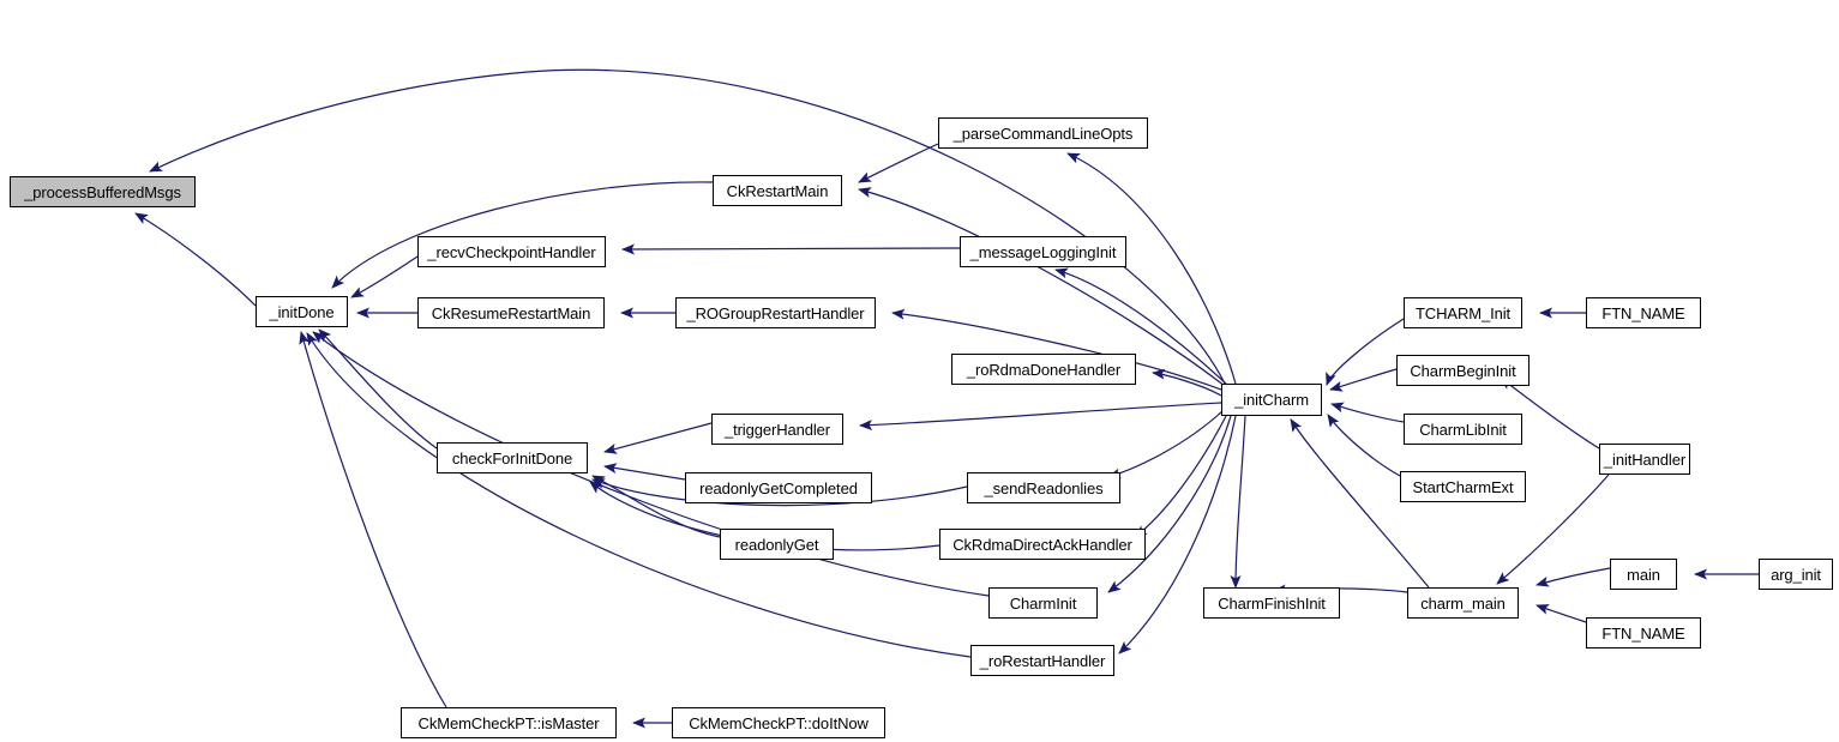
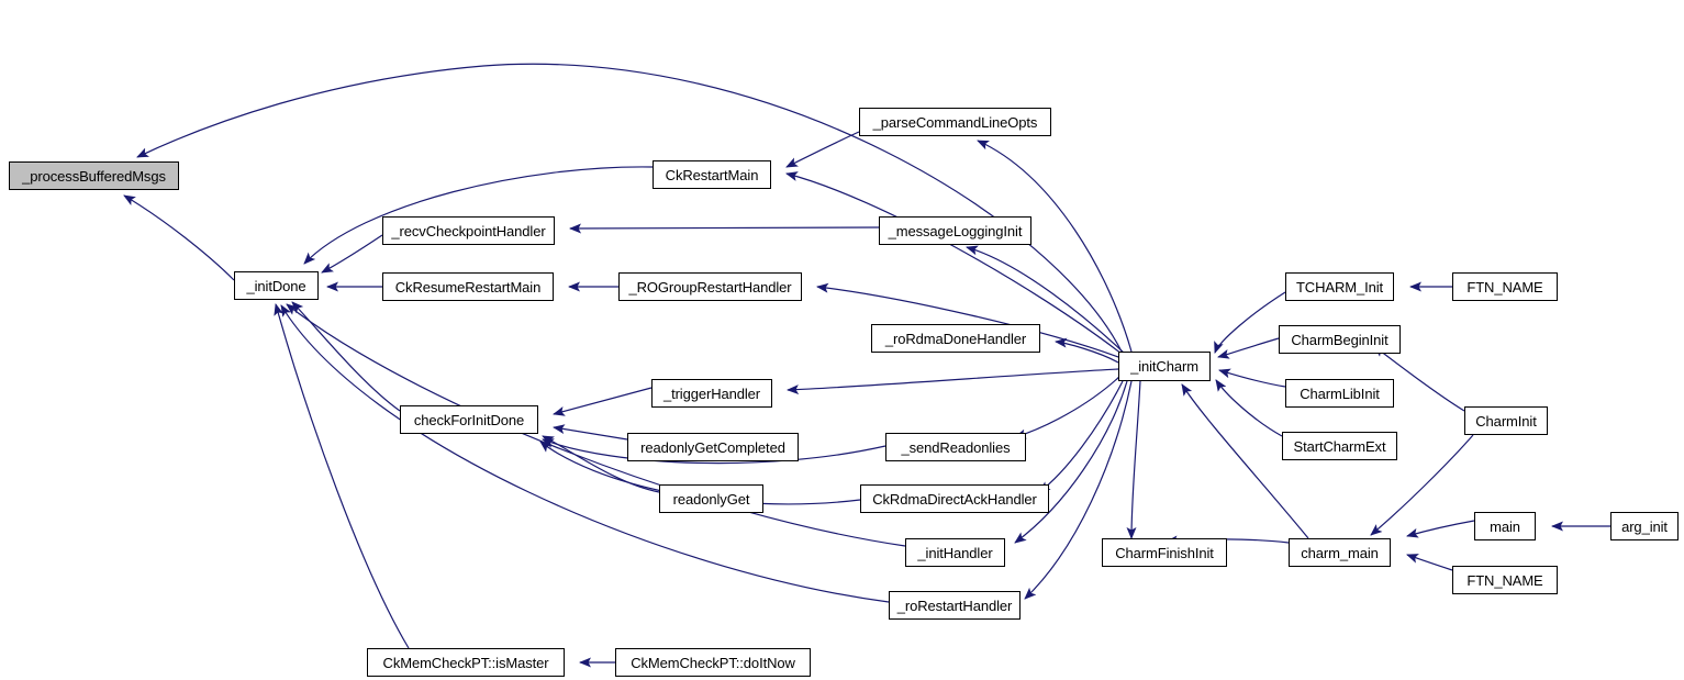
  _processBufferedMsgs
  _initDone
  _recvCheckpointHandler
  CkResumeRestartMain
  checkForInitDone
  CkMemCheckPT::isMaster
  CkRestartMain
  _ROGroupRestartHandler
  _triggerHandler
  readonlyGetCompleted
  readonlyGet
  CkMemCheckPT::doItNow
  _parseCommandLineOpts
  _messageLoggingInit
  _roRdmaDoneHandler
  _sendReadonlies
  CkRdmaDirectAckHandler
- CharmInit
+ _initHandler
  _roRestartHandler
  _initCharm
  CharmFinishInit
  TCHARM_Init
  CharmBeginInit
  CharmLibInit
  StartCharmExt
  charm_main
- _initHandler
+ CharmInit
  FTN_NAME
  FTN_NAME
  main
  arg_init
